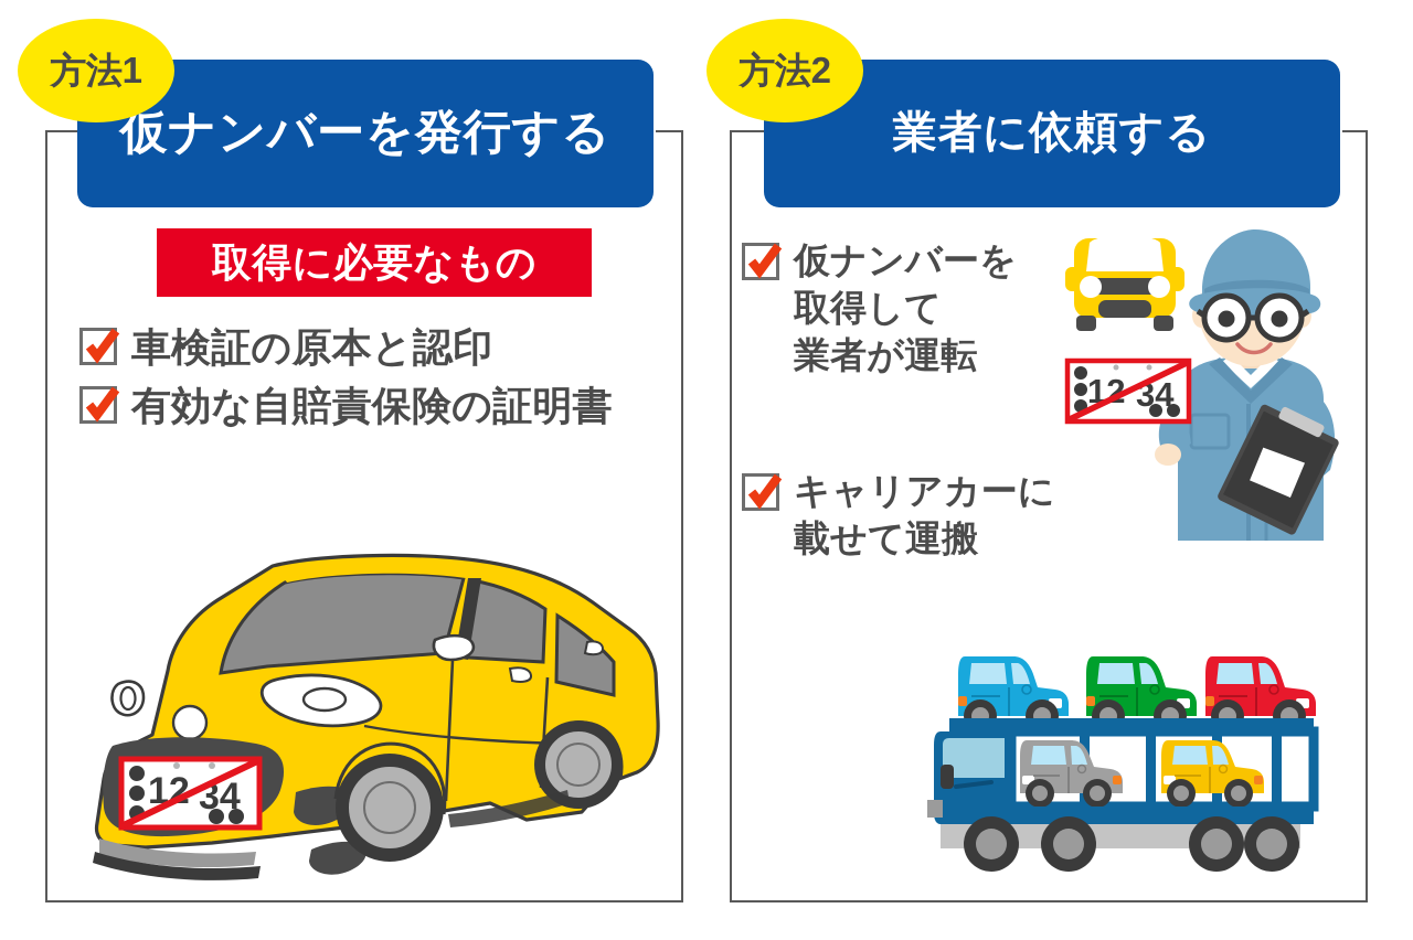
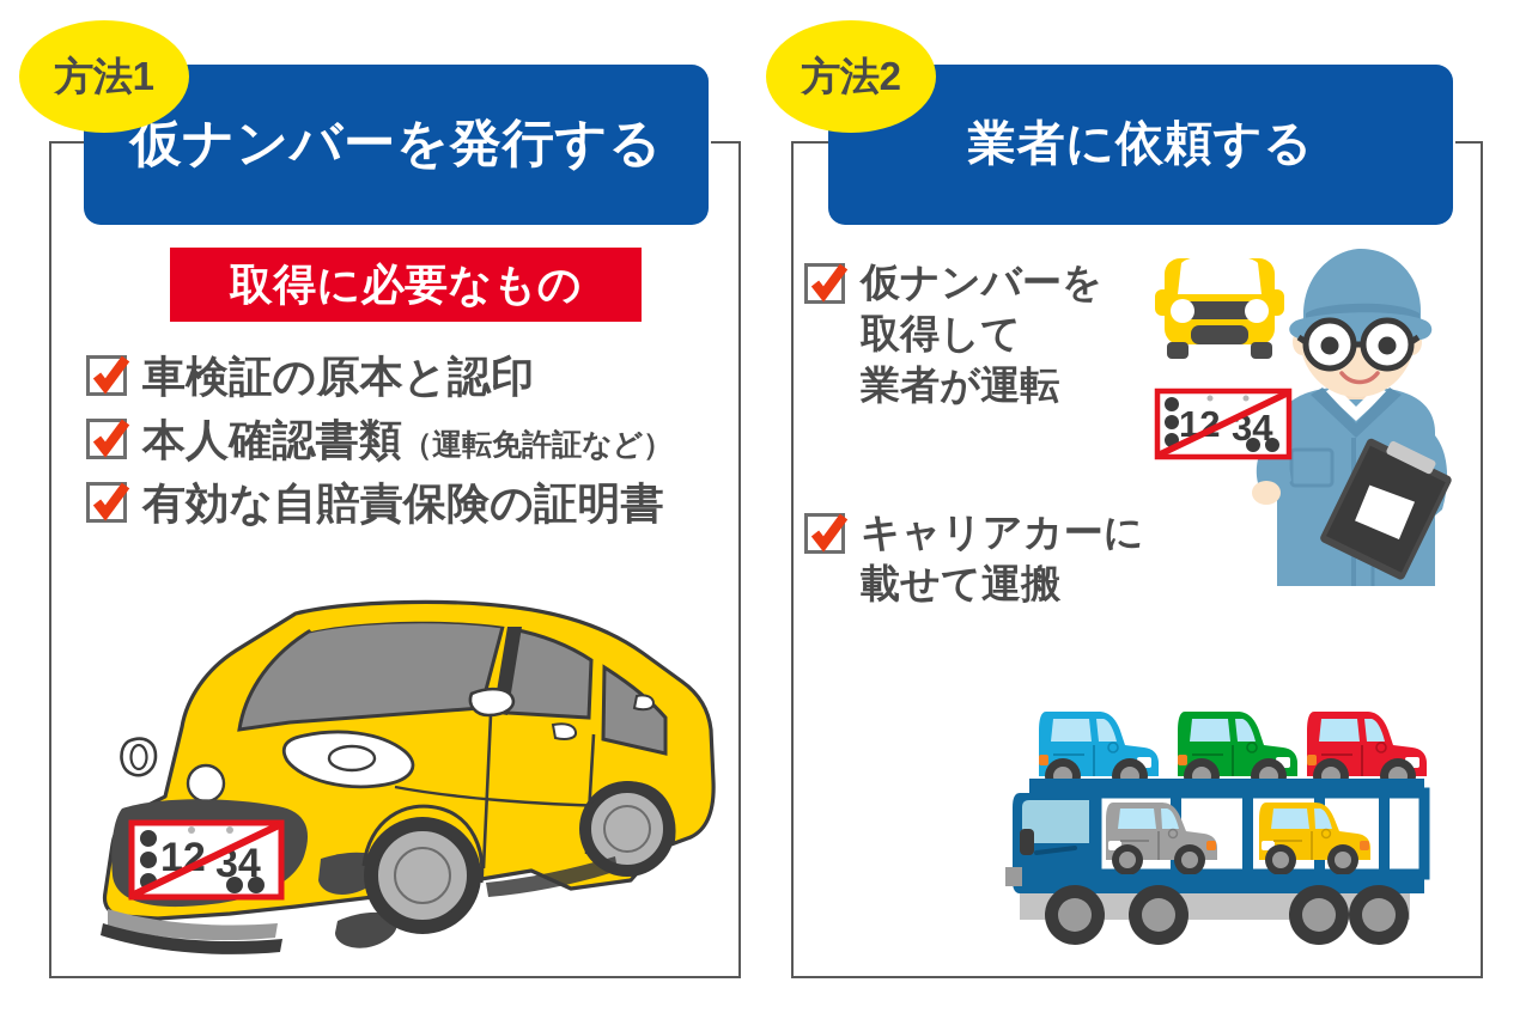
  仮ナンバーを発行する
  方法1
  取得に必要なもの
  車検証の原本と認印
+ 本人確認書類（運転免許証など）
  有効な自賠責保険の証明書
  12
  34
  業者に依頼する
  方法2
  仮ナンバーを
  取得して
  業者が運転
  キャリアカーに
  載せて運搬
  12
  34
